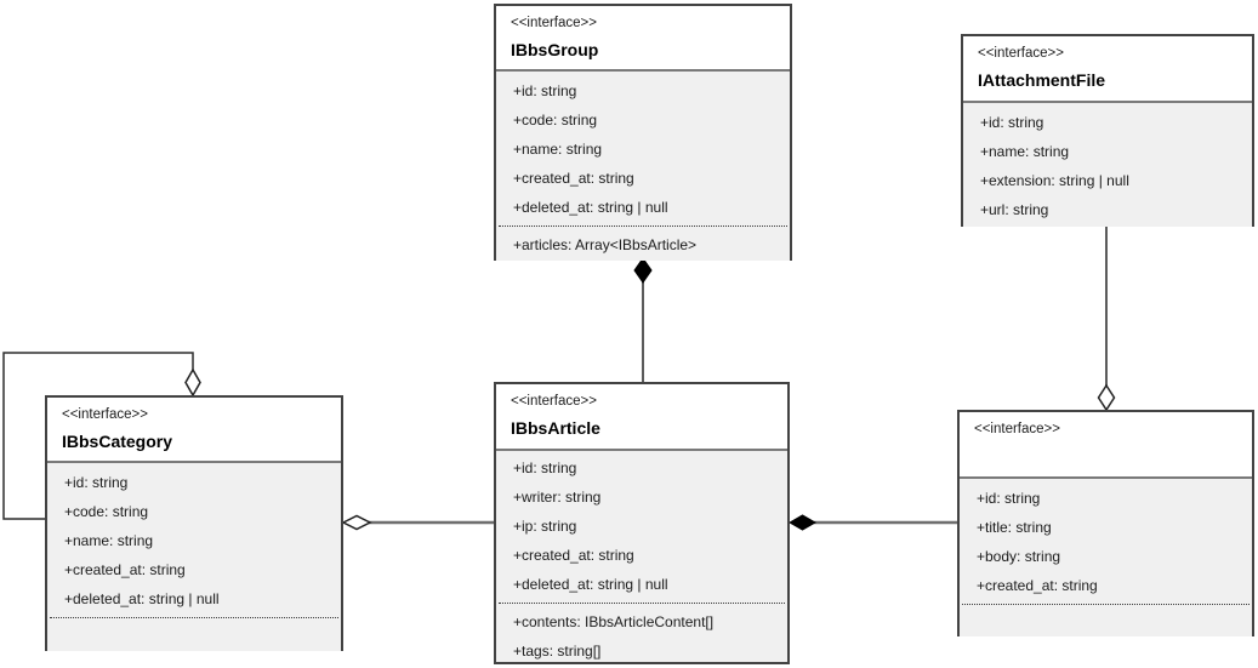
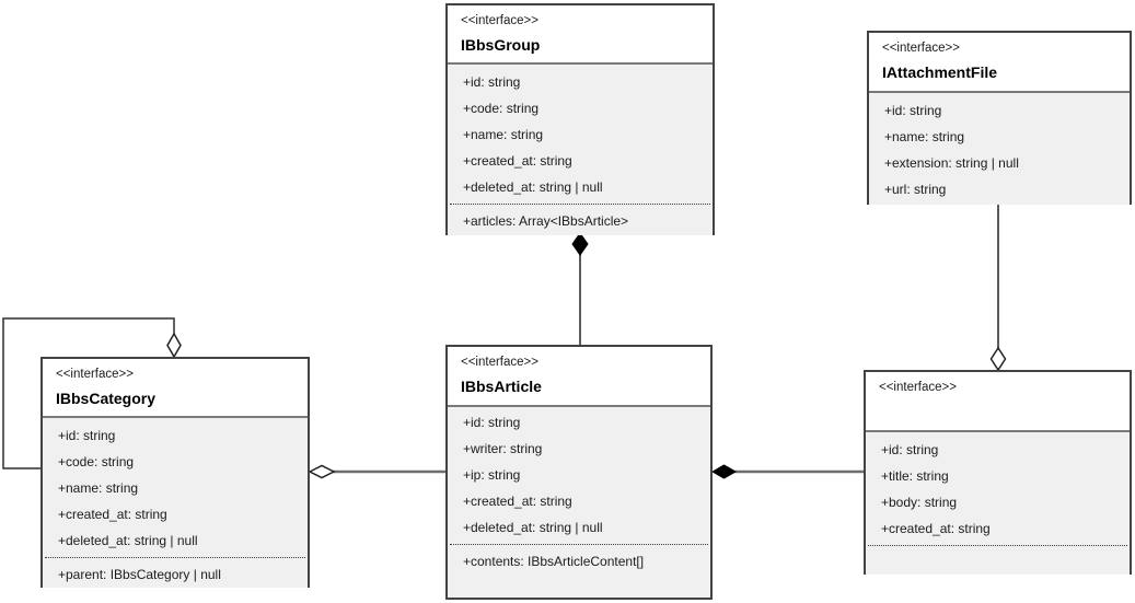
  <<interface>>
  IBbsGroup
  +id: string
  +code: string
  +name: string
  +created_at: string
  +deleted_at: string | null
  +articles: Array<IBbsArticle>
  <<interface>>
  IAttachmentFile
  +id: string
  +name: string
  +extension: string | null
  +url: string
  <<interface>>
  IBbsCategory
  +id: string
  +code: string
  +name: string
  +created_at: string
  +deleted_at: string | null
+ +parent: IBbsCategory | null
  <<interface>>
  IBbsArticle
  +id: string
  +writer: string
  +ip: string
  +created_at: string
  +deleted_at: string | null
  +contents: IBbsArticleContent[]
- +tags: string[]
  <<interface>>
  +id: string
  +title: string
  +body: string
  +created_at: string
